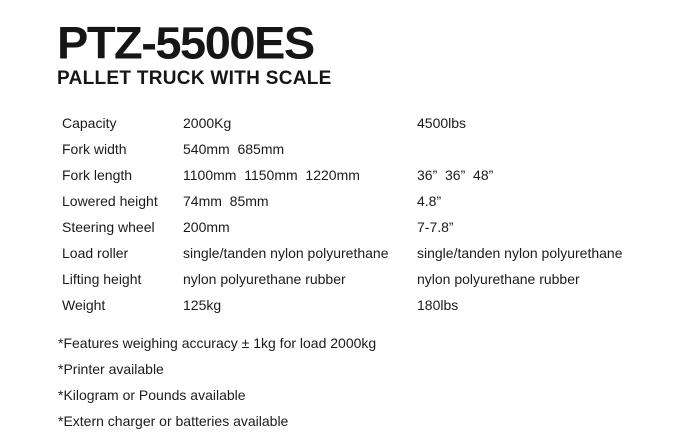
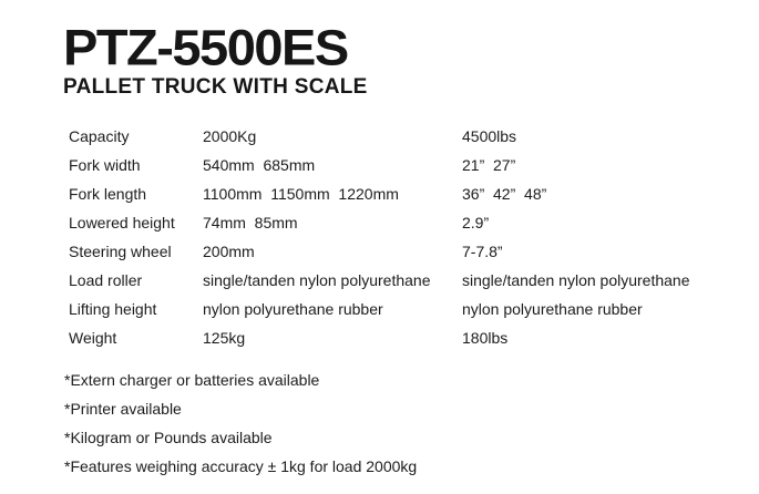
  PTZ-5500ES
  PALLET TRUCK WITH SCALE
  Capacity
  2000Kg
  4500lbs
  Fork width
  540mm 685mm
+ 21” 27”
  Fork length
  1100mm 1150mm 1220mm
- 36” 36” 48”
+ 36” 42” 48”
  Lowered height
  74mm 85mm
- 4.8”
+ 2.9”
  Steering wheel
  200mm
  7-7.8”
  Load roller
  single/tanden nylon polyurethane
  single/tanden nylon polyurethane
  Lifting height
  nylon polyurethane rubber
  nylon polyurethane rubber
  Weight
  125kg
  180lbs
- *Features weighing accuracy ± 1kg for load 2000kg
+ *Extern charger or batteries available
  *Printer available
  *Kilogram or Pounds available
- *Extern charger or batteries available
+ *Features weighing accuracy ± 1kg for load 2000kg
